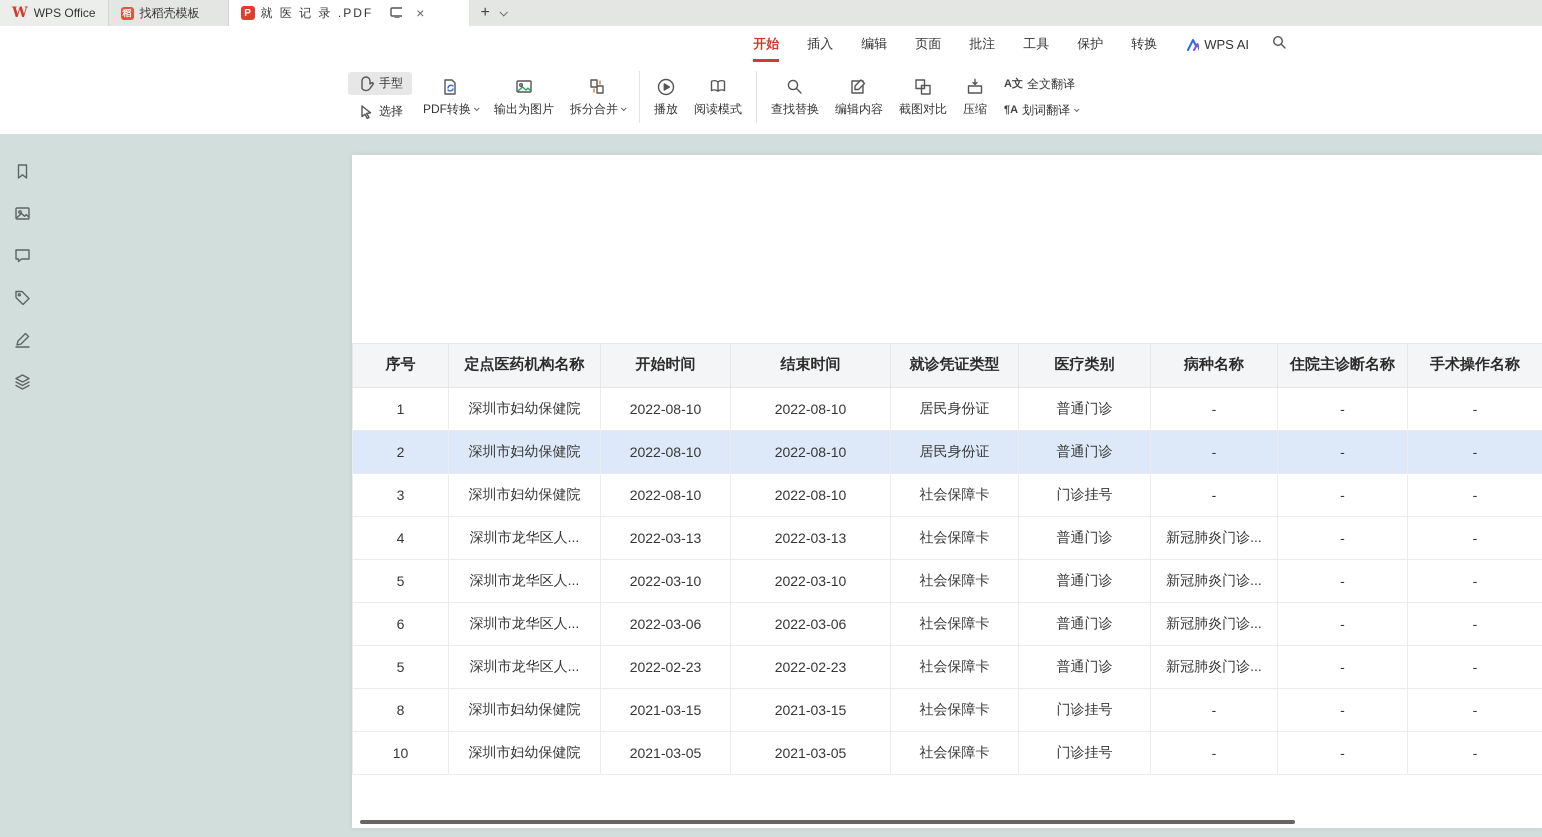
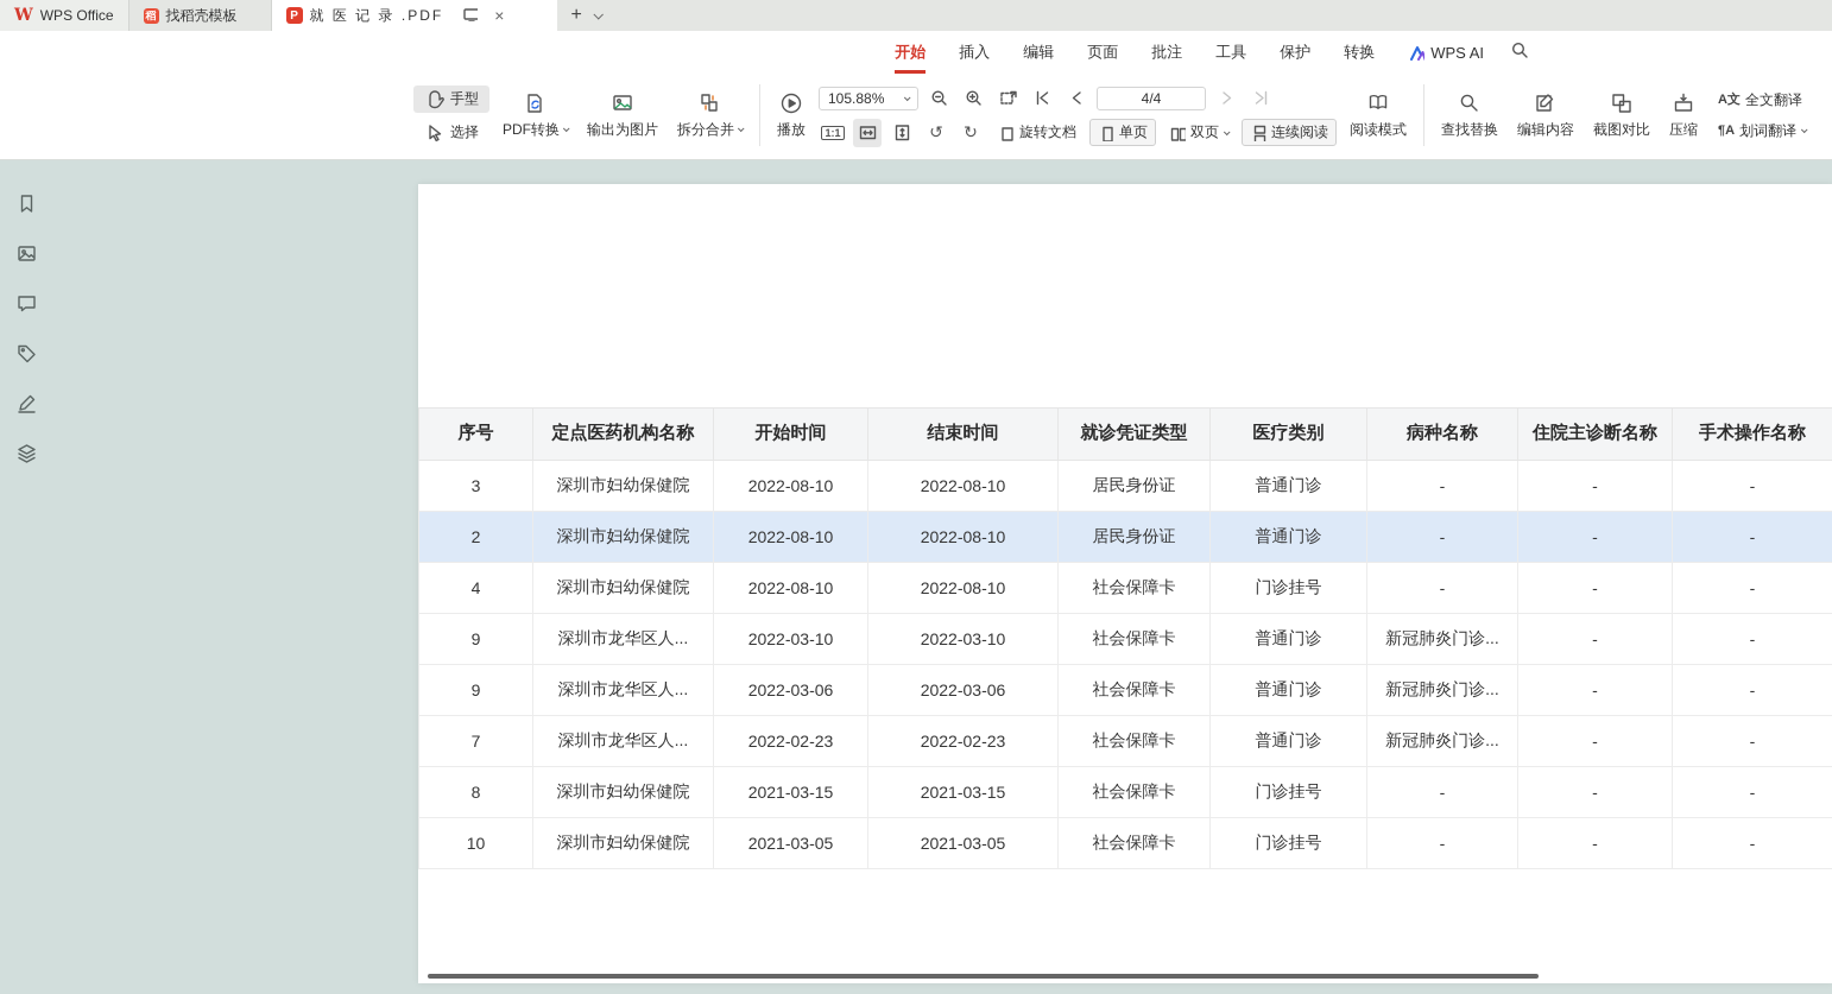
  W
  WPS Office
  稻
  找稻壳模板
  P
  就 医 记 录 .PDF
  ×
  +
  开始
  插入
  编辑
  页面
  批注
  工具
  保护
  转换
  WPS AI
  手型
  选择
  PDF转换
  输出为图片
  拆分合并
  播放
+ 105.88%
+ 4/4
+ 1:1
+ ↺
+ ↻
+ 旋转文档
+ 单页
+ 双页
+ 连续阅读
  阅读模式
  查找替换
  编辑内容
  截图对比
  压缩
  A文
  全文翻译
  ¶A
  划词翻译
  序号	定点医药机构名称	开始时间	结束时间	就诊凭证类型	医疗类别	病种名称	住院主诊断名称	手术操作名称
- 1	深圳市妇幼保健院	2022-08-10	2022-08-10	居民身份证	普通门诊	-	-	-
+ 3	深圳市妇幼保健院	2022-08-10	2022-08-10	居民身份证	普通门诊	-	-	-
  2	深圳市妇幼保健院	2022-08-10	2022-08-10	居民身份证	普通门诊	-	-	-
- 3	深圳市妇幼保健院	2022-08-10	2022-08-10	社会保障卡	门诊挂号	-	-	-
+ 4	深圳市妇幼保健院	2022-08-10	2022-08-10	社会保障卡	门诊挂号	-	-	-
- 4	深圳市龙华区人...	2022-03-13	2022-03-13	社会保障卡	普通门诊	新冠肺炎门诊...	-	-
- 5	深圳市龙华区人...	2022-03-10	2022-03-10	社会保障卡	普通门诊	新冠肺炎门诊...	-	-
+ 9	深圳市龙华区人...	2022-03-10	2022-03-10	社会保障卡	普通门诊	新冠肺炎门诊...	-	-
- 6	深圳市龙华区人...	2022-03-06	2022-03-06	社会保障卡	普通门诊	新冠肺炎门诊...	-	-
+ 9	深圳市龙华区人...	2022-03-06	2022-03-06	社会保障卡	普通门诊	新冠肺炎门诊...	-	-
- 5	深圳市龙华区人...	2022-02-23	2022-02-23	社会保障卡	普通门诊	新冠肺炎门诊...	-	-
+ 7	深圳市龙华区人...	2022-02-23	2022-02-23	社会保障卡	普通门诊	新冠肺炎门诊...	-	-
  8	深圳市妇幼保健院	2021-03-15	2021-03-15	社会保障卡	门诊挂号	-	-	-
  10	深圳市妇幼保健院	2021-03-05	2021-03-05	社会保障卡	门诊挂号	-	-	-
